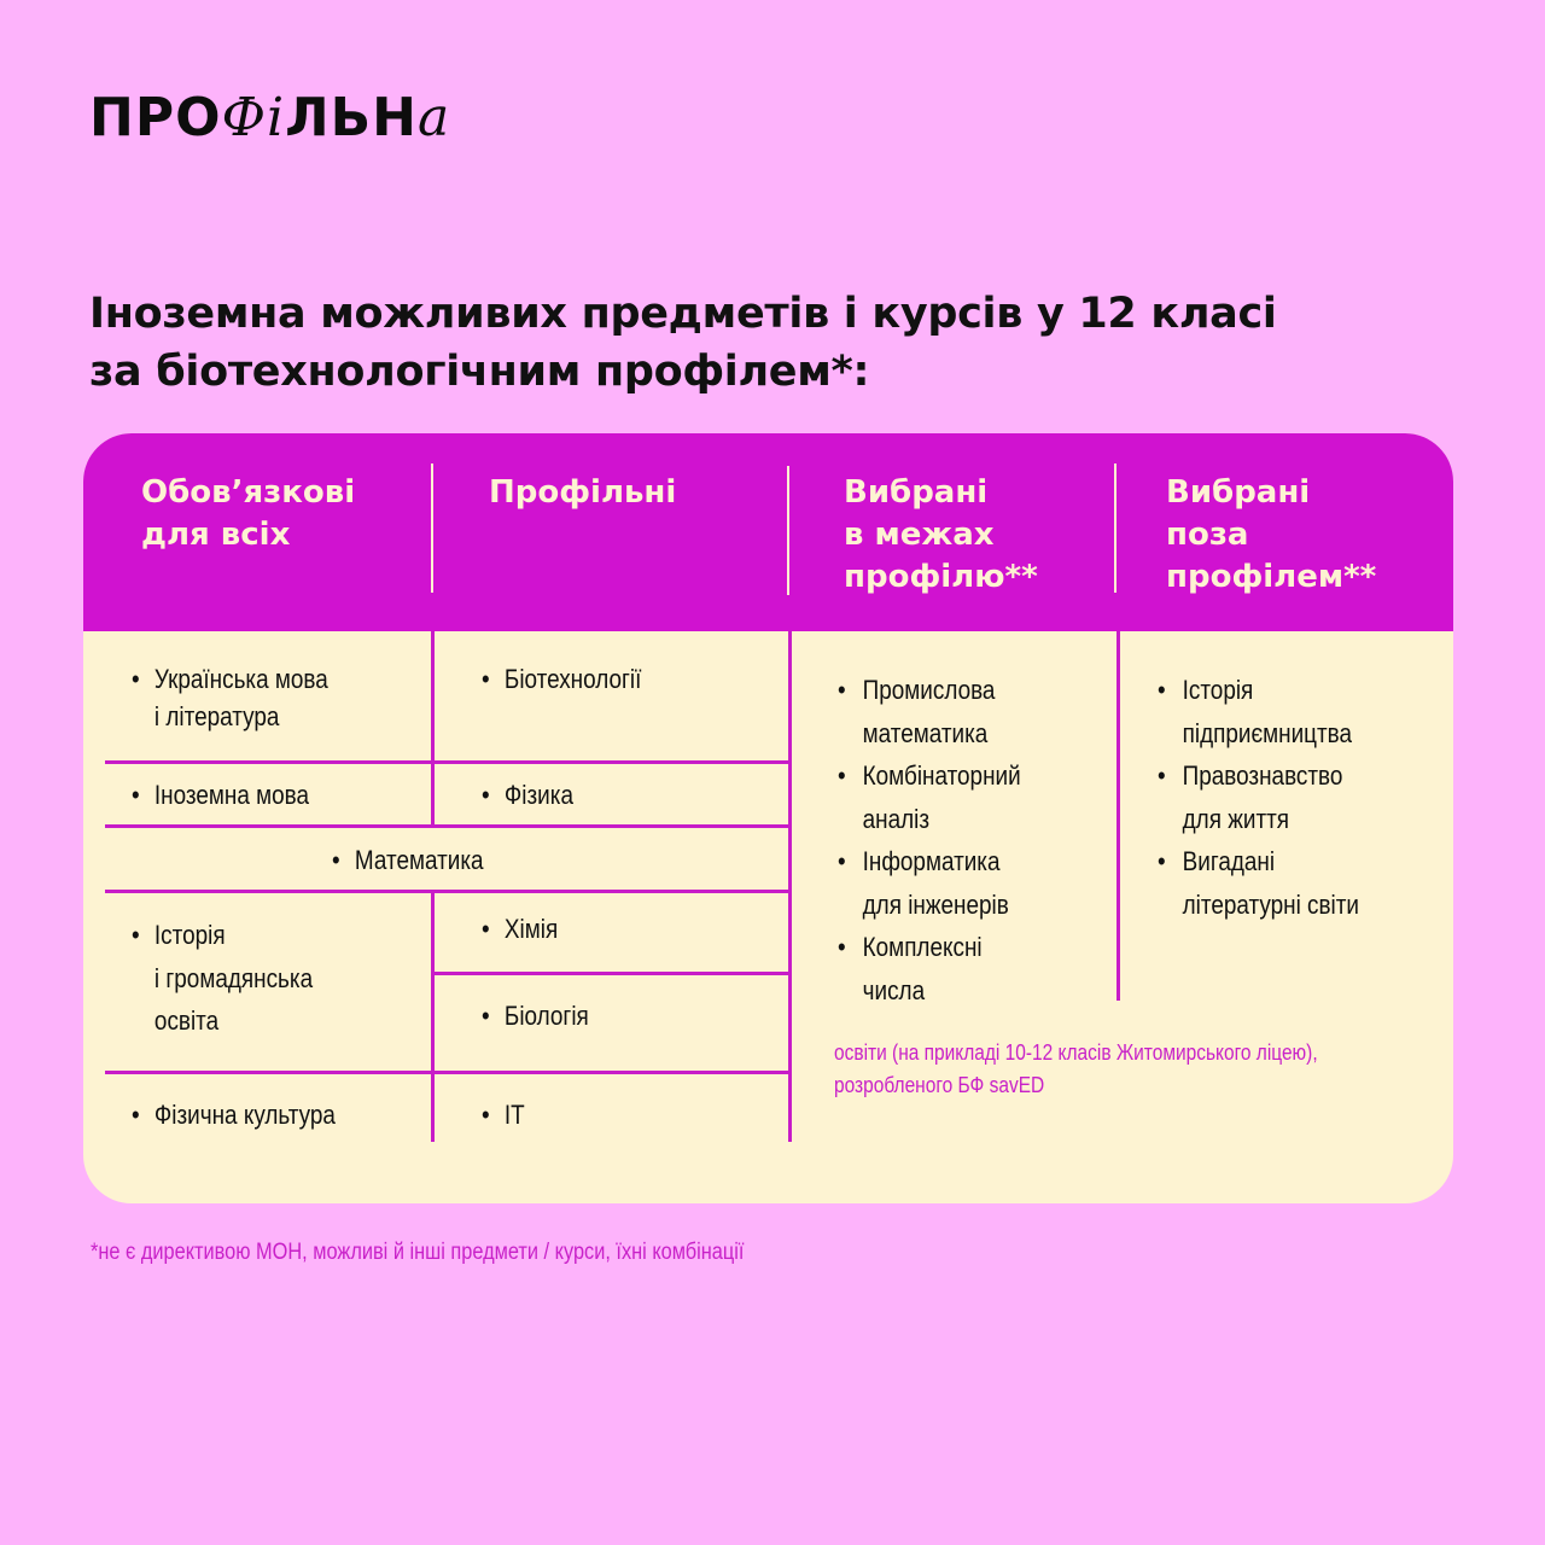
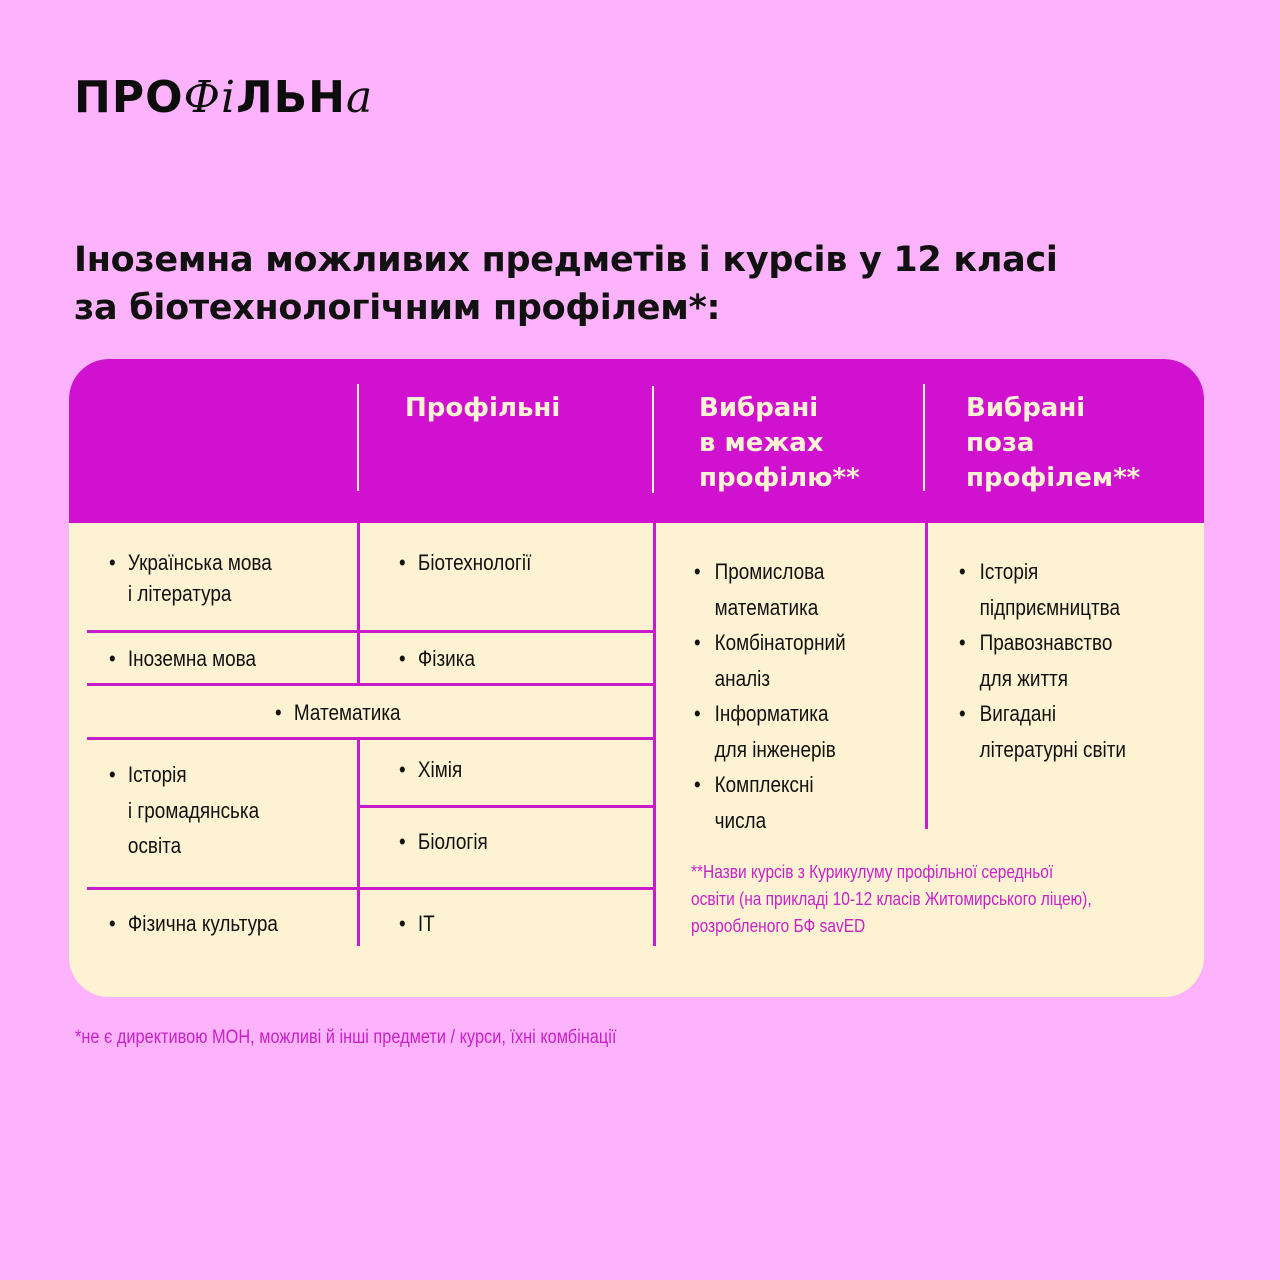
  ПРОФіЛЬНа
  Іноземна можливих предметів і курсів у 12 класі
  за біотехнологічним профілем*:
- Обов’язкові
- для всіх
  Профільні
  Вибрані
  в межах
  профілю**
  Вибрані
  поза
  профілем**
  • Українська мова
  і література
  • Іноземна мова
  • Математика
  • Історія
  і громадянська
  освіта
  • Фізична культура
  • Біотехнології
  • Фізика
  • Хімія
  • Біологія
  • ІТ
  •
  Промислова
  математика
  •
  Комбінаторний
  аналіз
  •
  Інформатика
  для інженерів
  •
  Комплексні
  числа
  •
  Історія
  підприємництва
  •
  Правознавство
  для життя
  •
  Вигадані
  літературні світи
+ **Назви курсів з Курикулуму профільної середньої
  освіти (на прикладі 10-12 класів Житомирського ліцею),
  розробленого БФ savED
  *не є директивою МОН, можливі й інші предмети / курси, їхні комбінації
